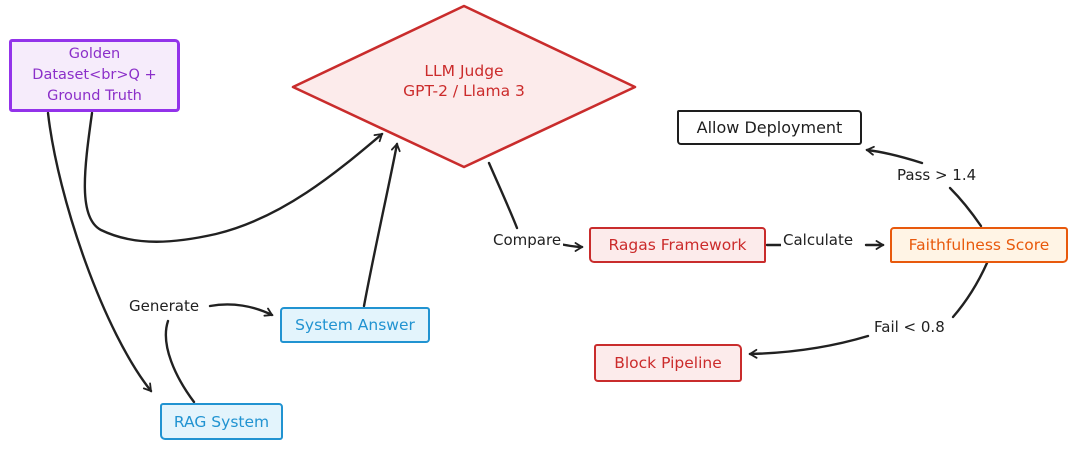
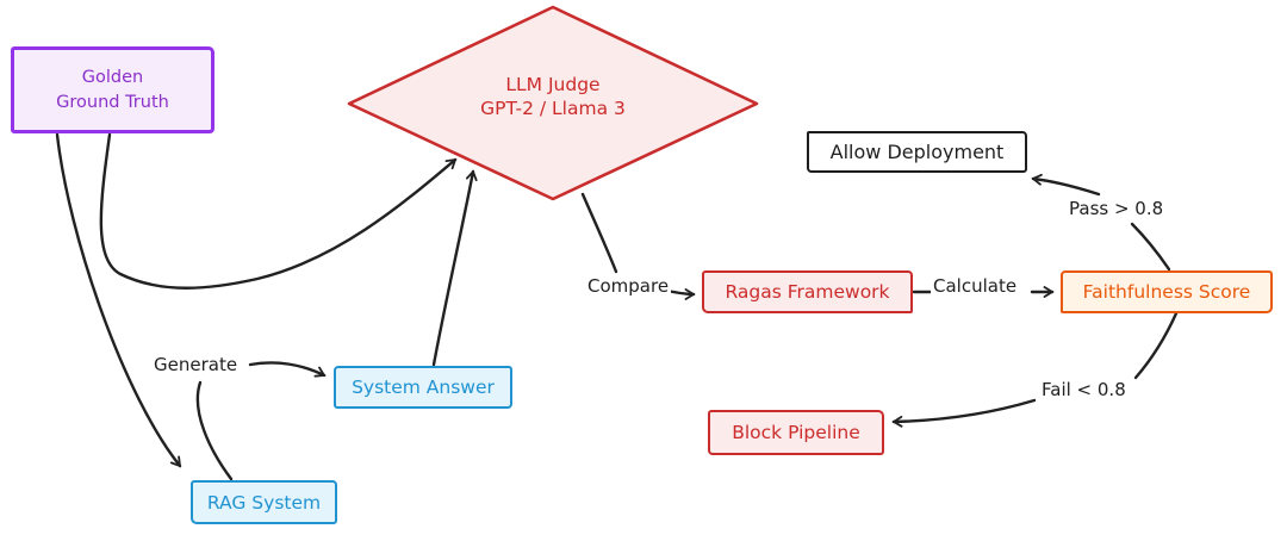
  Golden
- Dataset<br>Q +
  Ground Truth
  LLM Judge
  GPT-2 / Llama 3
  Allow Deployment
  Ragas Framework
  Faithfulness Score
  Block Pipeline
  System Answer
  RAG System
  Generate
  Compare
  Calculate
- Pass > 1.4
+ Pass > 0.8
  Fail < 0.8
